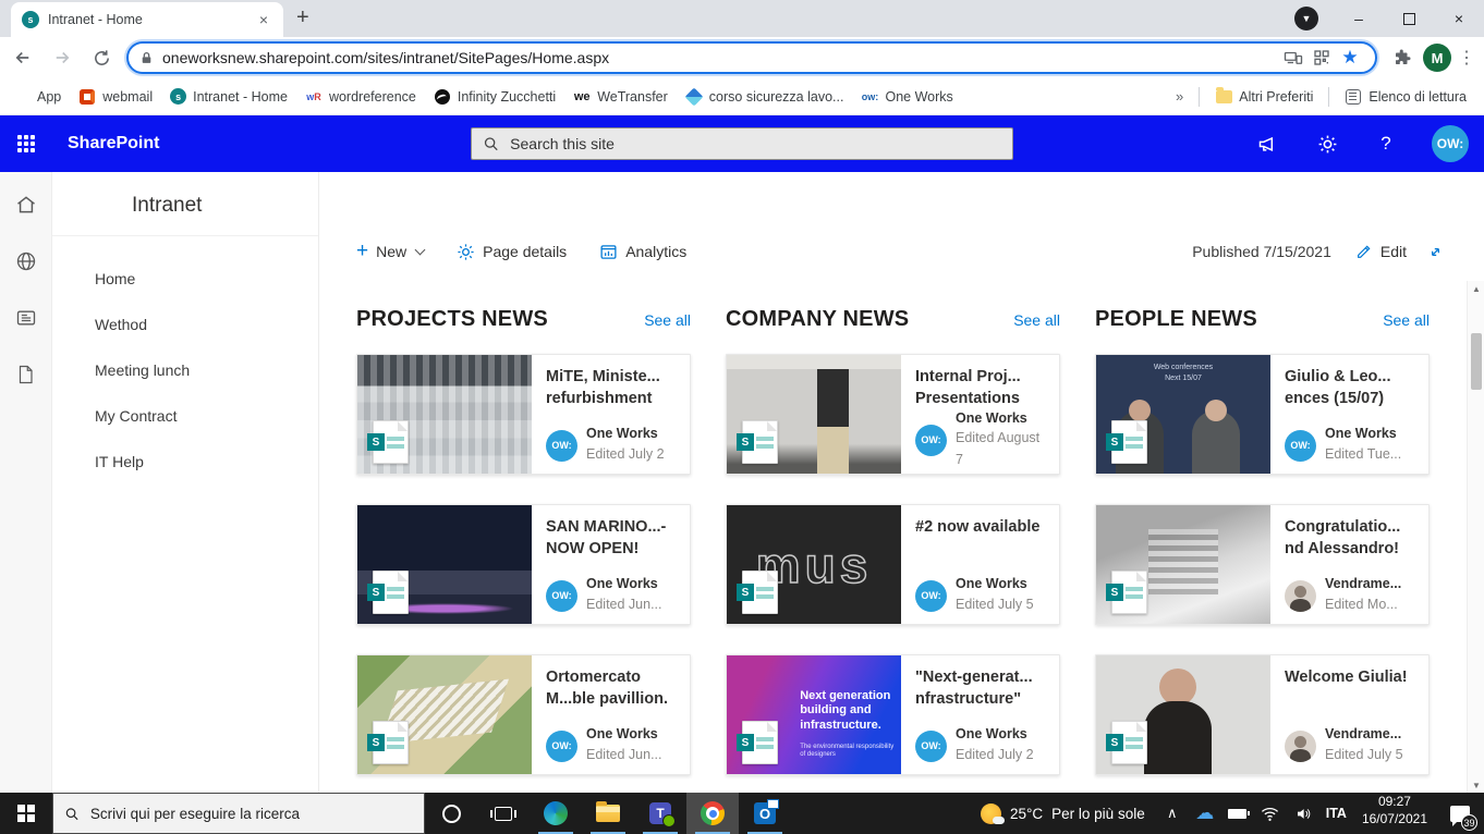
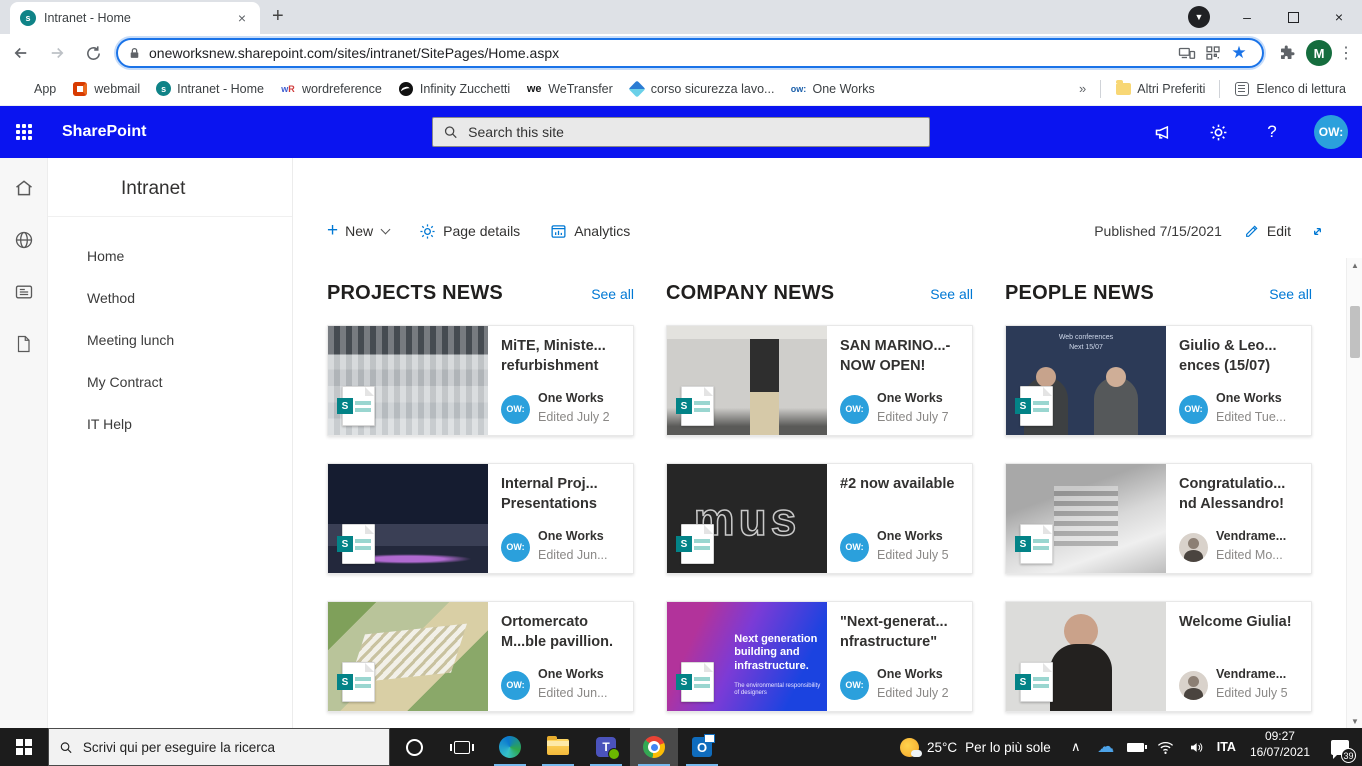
  s
  Intranet - Home
  ×
  +
  ▼
  –
  ×
  oneworksnew.sharepoint.com/sites/intranet/SitePages/Home.aspx
  ★
  M
  ⋮
  App
  webmail
  s
  Intranet - Home
  w
  R
  wordreference
  Infinity Zucchetti
  we
  WeTransfer
  corso sicurezza lavo...
  ow:
  One Works
  »
  Altri Preferiti
  Elenco di lettura
  SharePoint
  Search this site
  ?
  OW:
  Intranet
  Home
  Wethod
  Meeting lunch
  My Contract
  IT Help
  +
  New
  Page details
  Analytics
  Published 7/15/2021
  Edit
  PROJECTS NEWS
  See all
  S
  MiTE, Ministe... refurbishment
  OW:
  One Works
  Edited July 2
  S
- SAN MARINO...- NOW OPEN!
+ Internal Proj... Presentations
  OW:
  One Works
  Edited Jun...
  S
  Ortomercato M...ble pavillion.
  OW:
  One Works
  Edited Jun...
  COMPANY NEWS
  See all
  S
- Internal Proj... Presentations
+ SAN MARINO...- NOW OPEN!
  OW:
  One Works
- Edited August 7
+ Edited July 7
  mus
  S
  #2 now available
  OW:
  One Works
  Edited July 5
  Next generation building and infrastructure.
  S
  "Next-generat... nfrastructure"
  OW:
  One Works
  Edited July 2
  PEOPLE NEWS
  See all
  S
  Giulio & Leo... ences (15/07)
  OW:
  One Works
  Edited Tue...
  S
  Congratulatio... nd Alessandro!
  Vendrame...
  Edited Mo...
  S
  Welcome Giulia!
  Vendrame...
  Edited July 5
  ▲
  ▼
  Scrivi qui per eseguire la ricerca
  T
  O
  25°C
  Per lo più sole
  ∧
  ☁
  ITA
  09:27
  16/07/2021
  39
